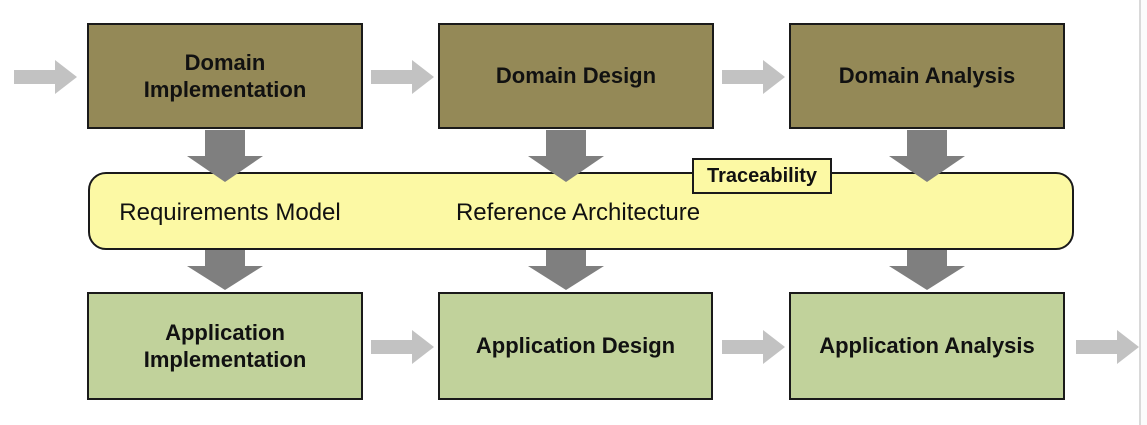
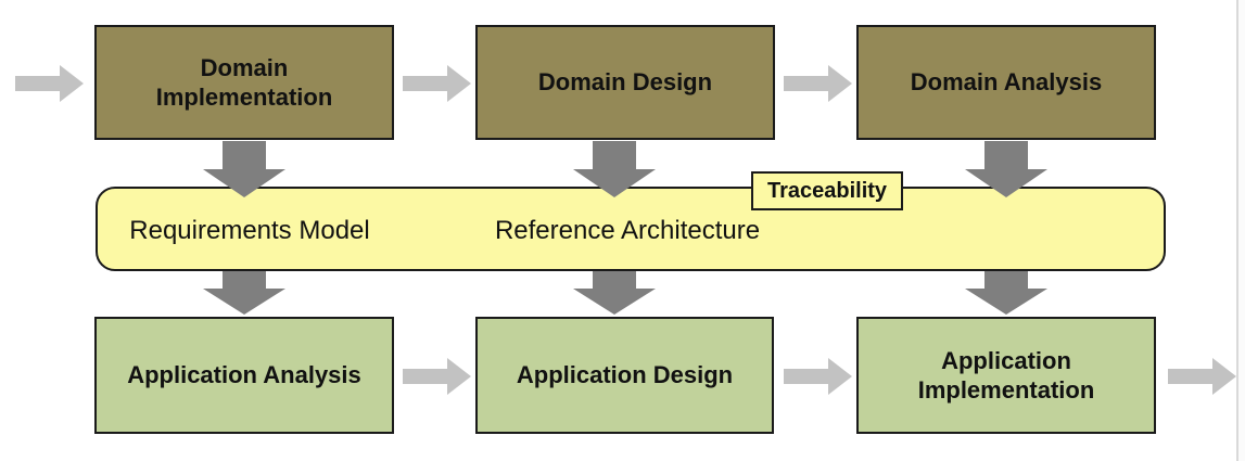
  Domain Implementation
  Domain Design
  Domain Analysis
  Requirements Model
  Reference Architecture
  Traceability
- Application Implementation
+ Application Analysis
  Application Design
- Application Analysis
+ Application Implementation
